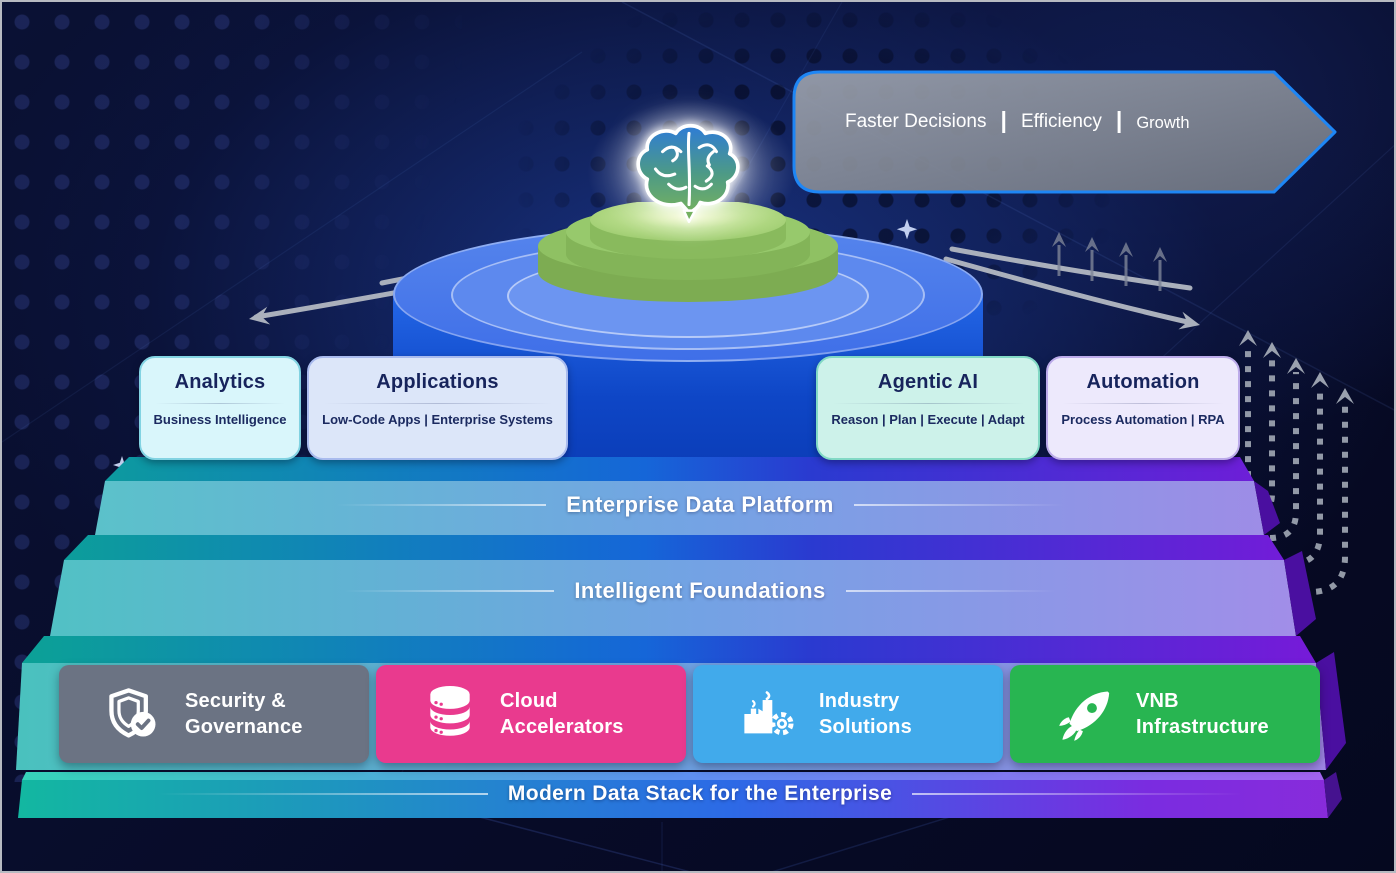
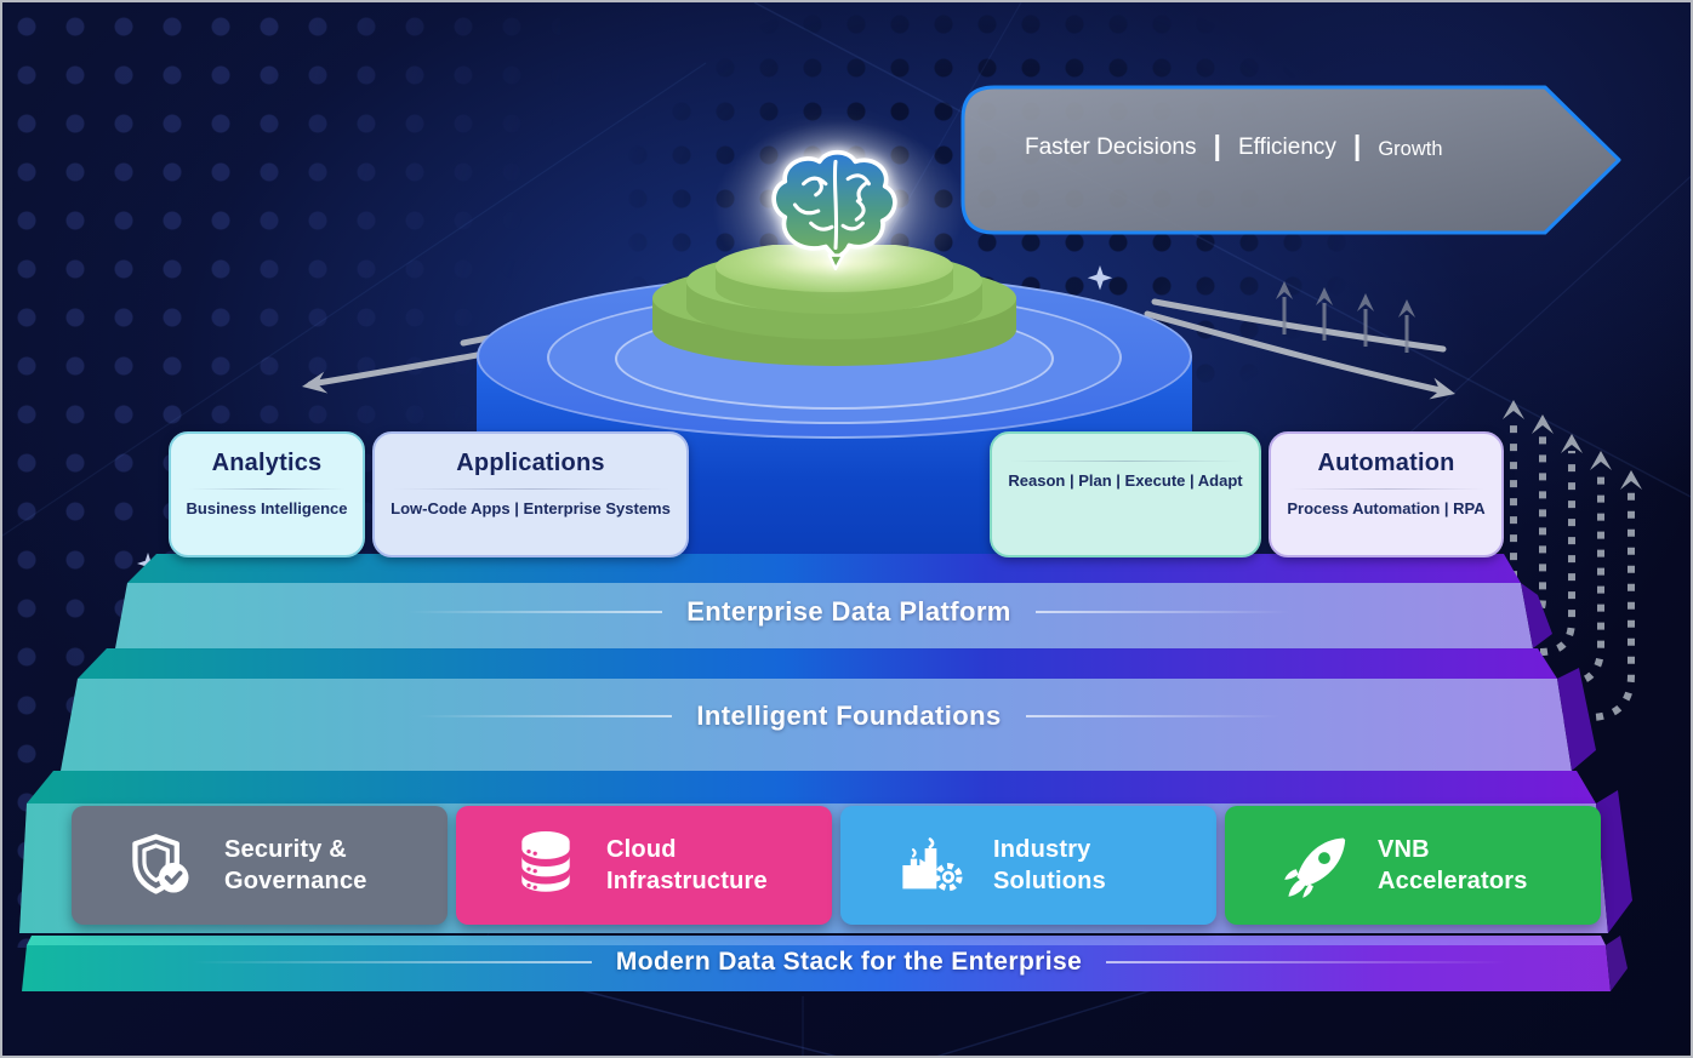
  Faster Decisions
  |
  Efficiency
  |
  Growth
  Enterprise Data Platform
  Intelligent Foundations
  Modern Data Stack for the Enterprise
  Analytics
  Business Intelligence
  Applications
  Low-Code Apps | Enterprise Systems
- Agentic AI
  Reason | Plan | Execute | Adapt
  Automation
  Process Automation | RPA
  Security &
  Governance
  Cloud
- Accelerators
+ Infrastructure
  Industry
  Solutions
  VNB
- Infrastructure
+ Accelerators
